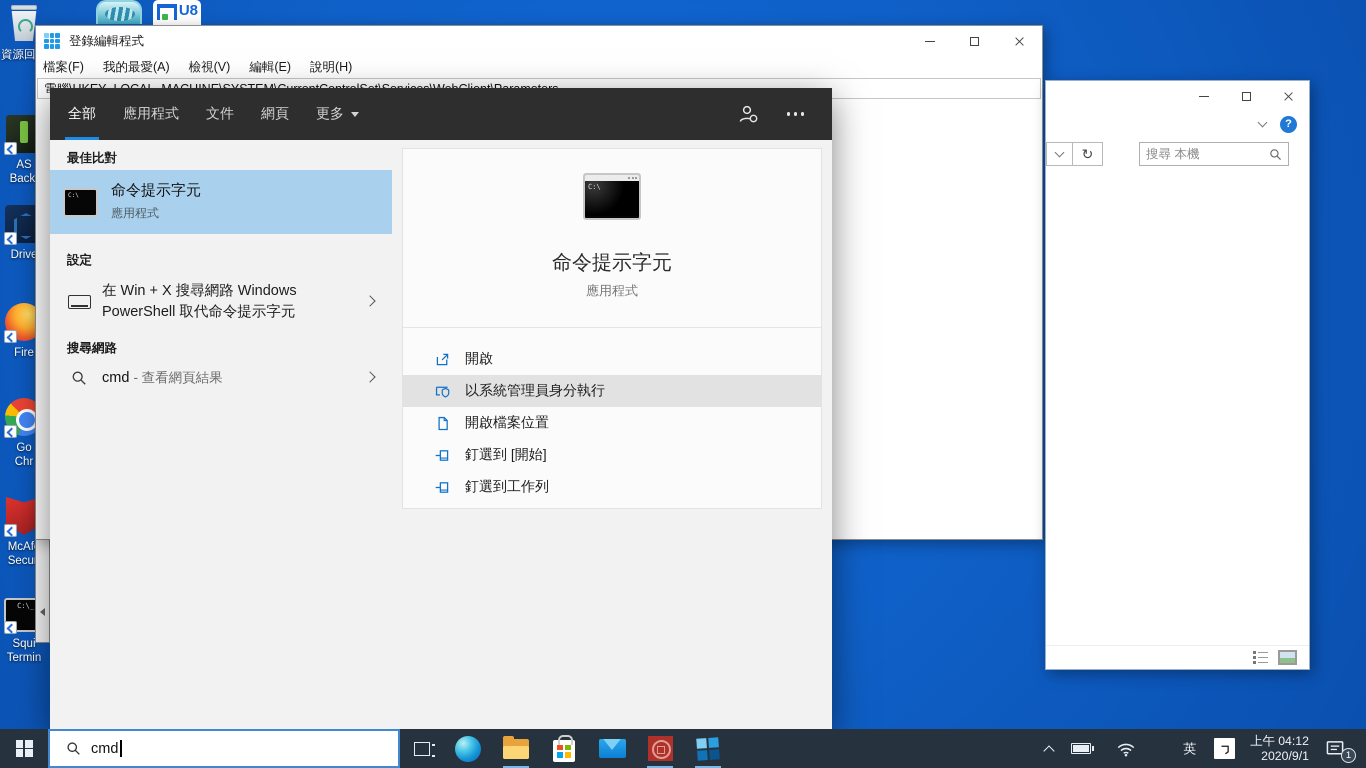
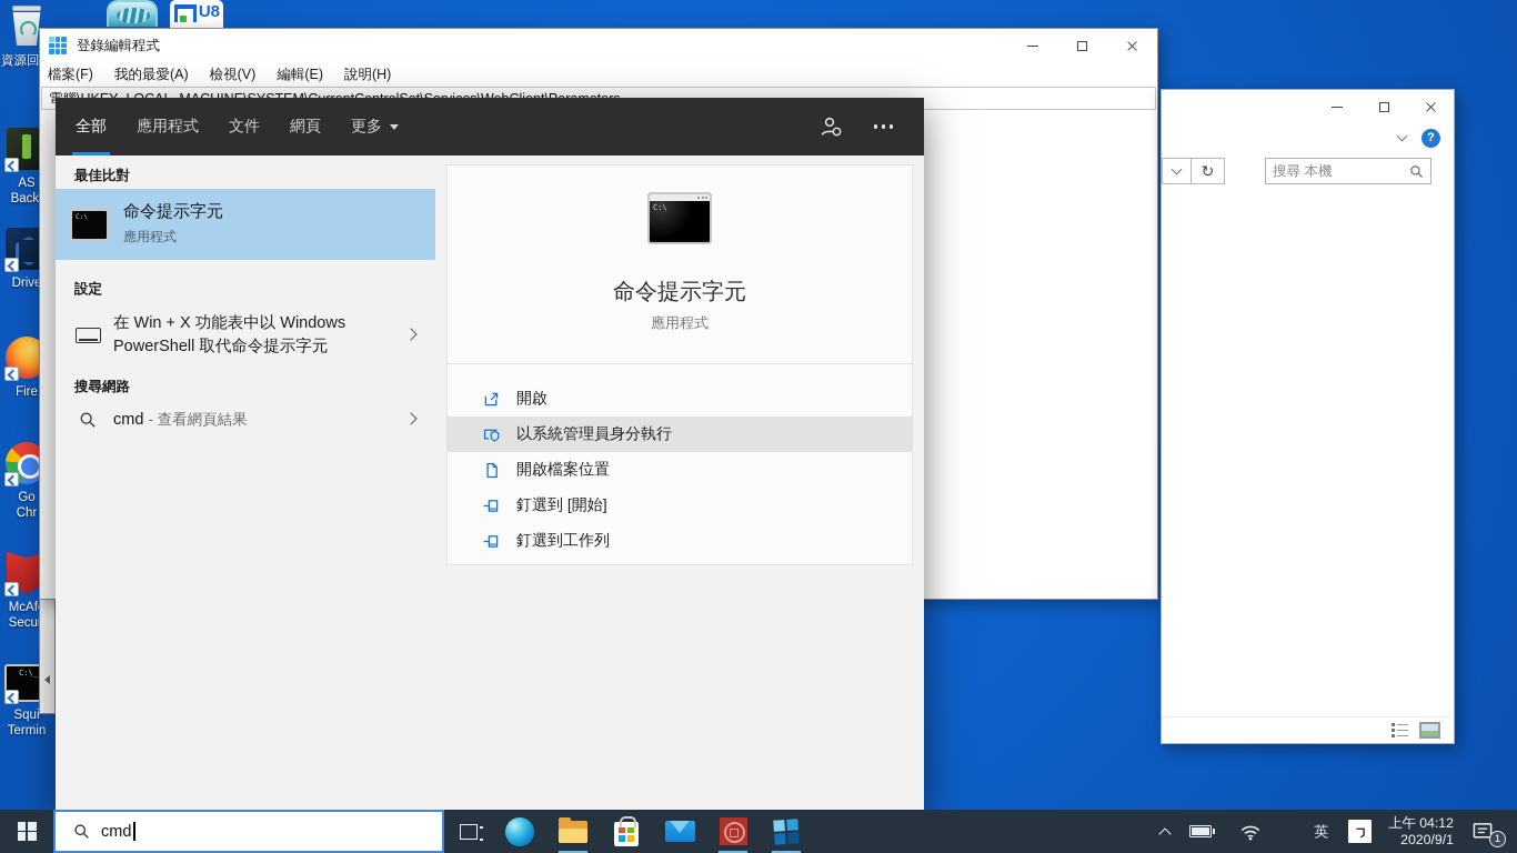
  U8
  AS
  Back
  Driv
  Fire
  Go
  Chr
  McAf
  C:\_
  Squi
  Termin
  登錄編輯程式
  檔案(F)
  我的最愛(A)
  檢視(V)
  編輯(E)
  說明(H)
  ?
  ↻
  搜尋 本機
  全部
  應用程式
  文件
  網頁
  更多
  最佳比對
  命令提示字元
  應用程式
  設定
- 在 Win + X 搜尋網路 Windows
+ 在 Win + X 功能表中以 Windows
  PowerShell 取代命令提示字元
  搜尋網路
  cmd - 查看網頁結果
  C:\
  命令提示字元
  應用程式
  開啟
  以系統管理員身分執行
  開啟檔案位置
  釘選到 [開始]
  釘選到工作列
  cmd
  英
  上午 04:12
  2020/9/1
  1
